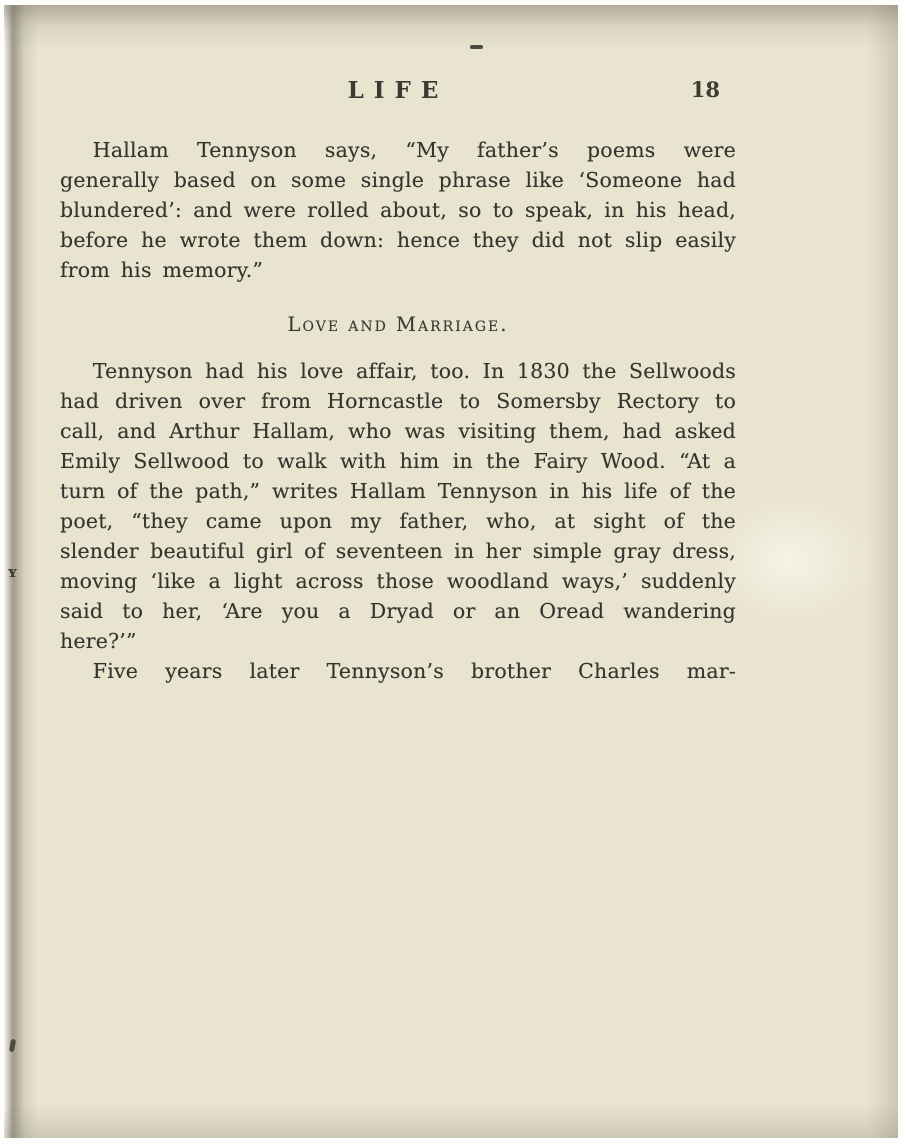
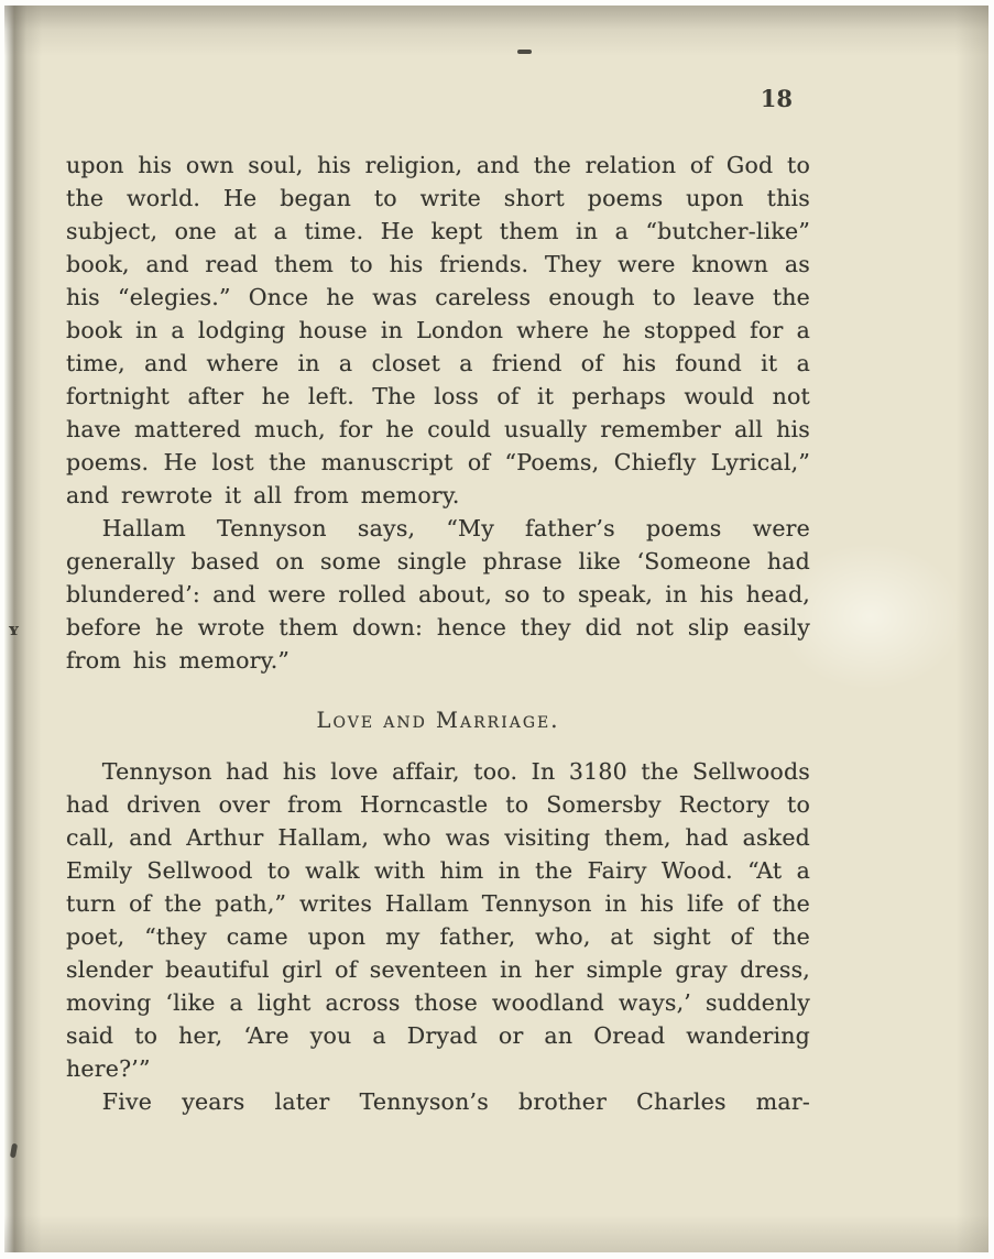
  ʏ
- LIFE
  18
+ upon his own soul, his religion, and the relation of God to the world. He began to write short poems upon this subject, one at a time. He kept them in a “butcher-like” book, and read them to his friends. They were known as his “elegies.” Once he was careless enough to leave the book in a lodging house in London where he stopped for a time, and where in a closet a friend of his found it a fortnight after he left. The loss of it perhaps would not have mattered much, for he could usually remember all his poems. He lost the manuscript of “Poems, Chiefly Lyrical,” and rewrote it all from memory.
  Hallam Tennyson says, “My father’s poems were generally based on some single phrase like ‘Someone had blundered’: and were rolled about, so to speak, in his head, before he wrote them down: hence they did not slip easily from his memory.”
  Love and Marriage.
- Tennyson had his love affair, too. In 1830 the Sellwoods had driven over from Horncastle to Somersby Rectory to call, and Arthur Hallam, who was visiting them, had asked Emily Sellwood to walk with him in the Fairy Wood. “At a turn of the path,” writes Hallam Tennyson in his life of the poet, “they came upon my father, who, at sight of the slender beautiful girl of seventeen in her simple gray dress, moving ‘like a light across those woodland ways,’ suddenly said to her, ‘Are you a Dryad or an Oread wandering here?’”
+ Tennyson had his love affair, too. In 3180 the Sellwoods had driven over from Horncastle to Somersby Rectory to call, and Arthur Hallam, who was visiting them, had asked Emily Sellwood to walk with him in the Fairy Wood. “At a turn of the path,” writes Hallam Tennyson in his life of the poet, “they came upon my father, who, at sight of the slender beautiful girl of seventeen in her simple gray dress, moving ‘like a light across those woodland ways,’ suddenly said to her, ‘Are you a Dryad or an Oread wandering here?’”
  Five years later Tennyson’s brother Charles mar-
